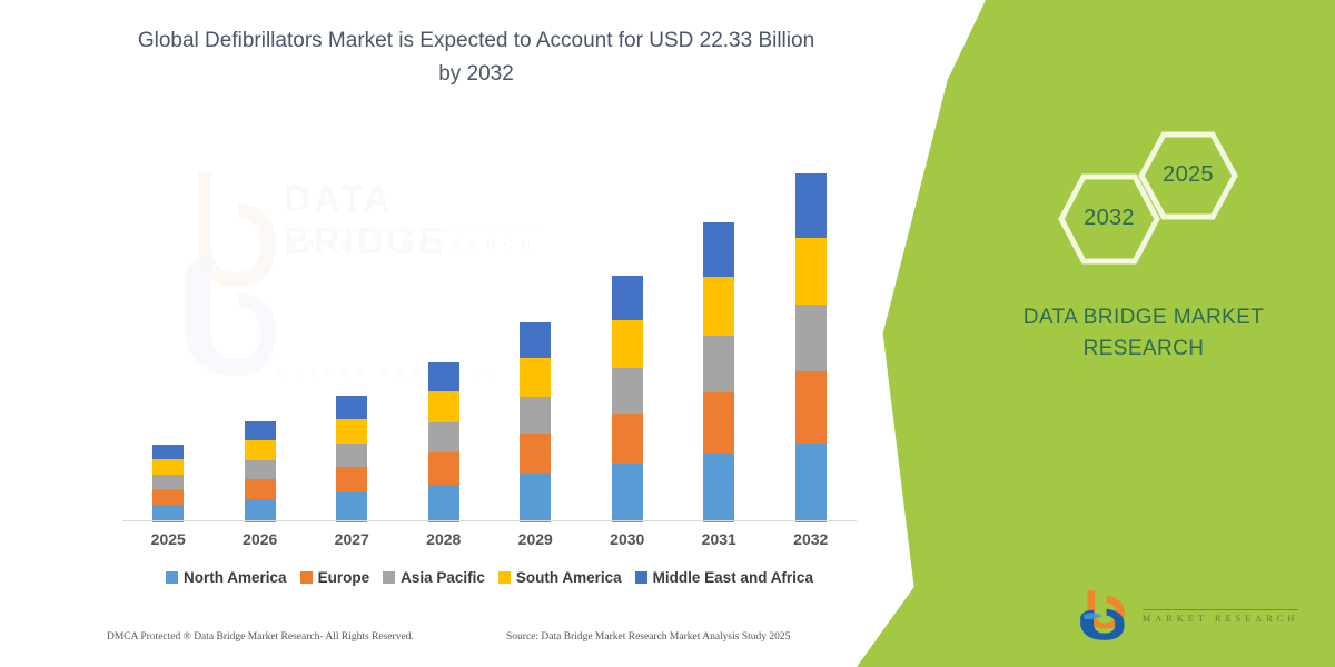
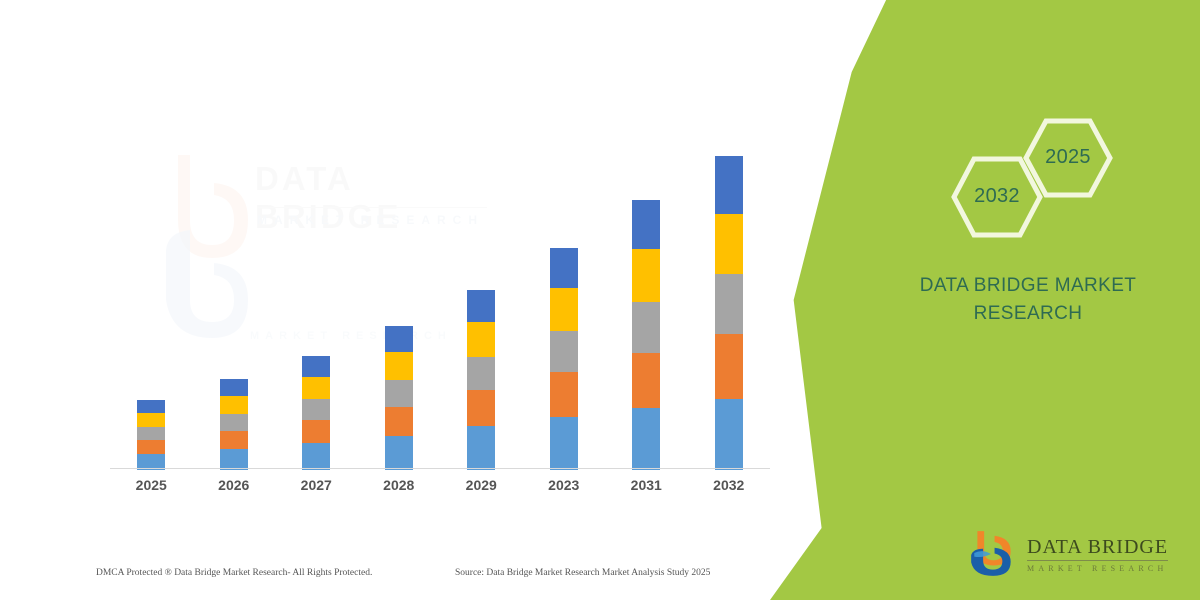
- Global Defibrillators Market is Expected to Account for USD 22.33 Billion by 2032
  MARKET RESRCH
  2025
  2026
  2027
  2028
  2029
- 2030
+ 2023
  2031
  2032
- North America
- Europe
- Asia Pacific
- South America
- Middle East and Africa
- DMCA Protected ® Data Bridge Market Research- All Rights Reserved.
+ DMCA Protected ® Data Bridge Market Research- All Rights Protected.
  Source: Data Bridge Market Research Market Analysis Study 2025
  2032
  2025
  DATA BRIDGE MARKET RESEARCH
+ DATA BRIDGE
  MARKET RESEARCH
